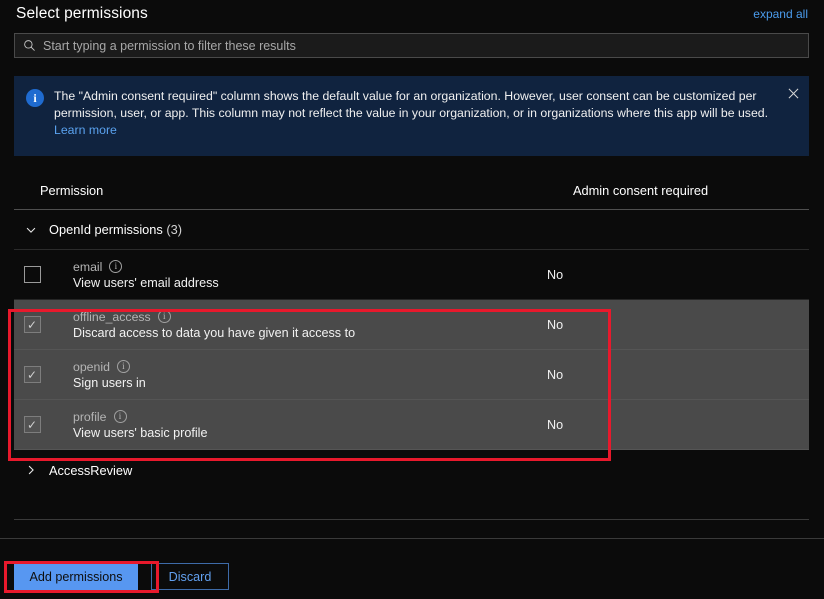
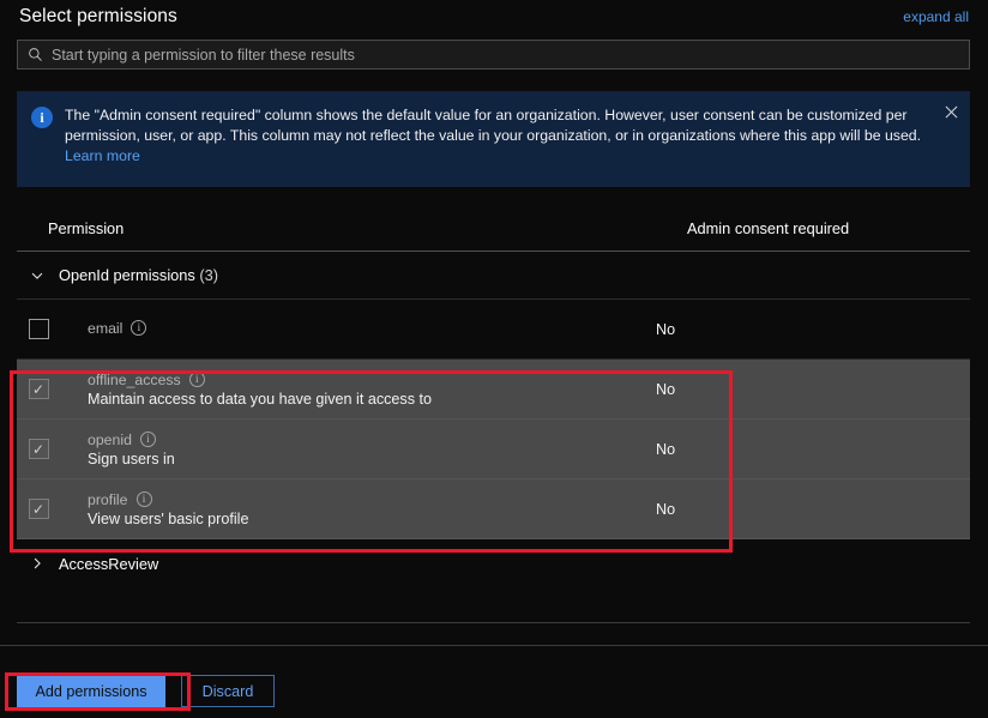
  Select permissions
  expand all
  Start typing a permission to filter these results
  i
  The "Admin consent required" column shows the default value for an organization. However, user consent can be customized per permission, user, or app. This column may not reflect the value in your organization, or in organizations where this app will be used. Learn more
  Permission
  Admin consent required
  OpenId permissions (3)
  email
  i
- View users' email address
  No
  ✓
  offline_access
  i
- Discard access to data you have given it access to
+ Maintain access to data you have given it access to
  No
  ✓
  openid
  i
  Sign users in
  No
  ✓
  profile
  i
  View users' basic profile
  No
  AccessReview
  Add permissions
  Discard
